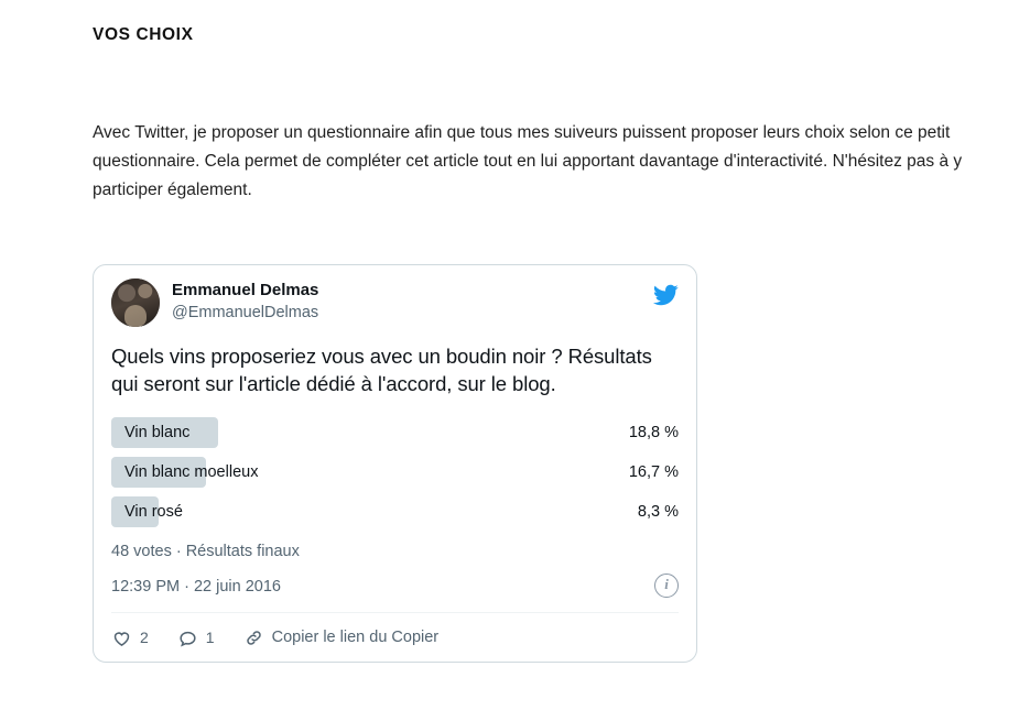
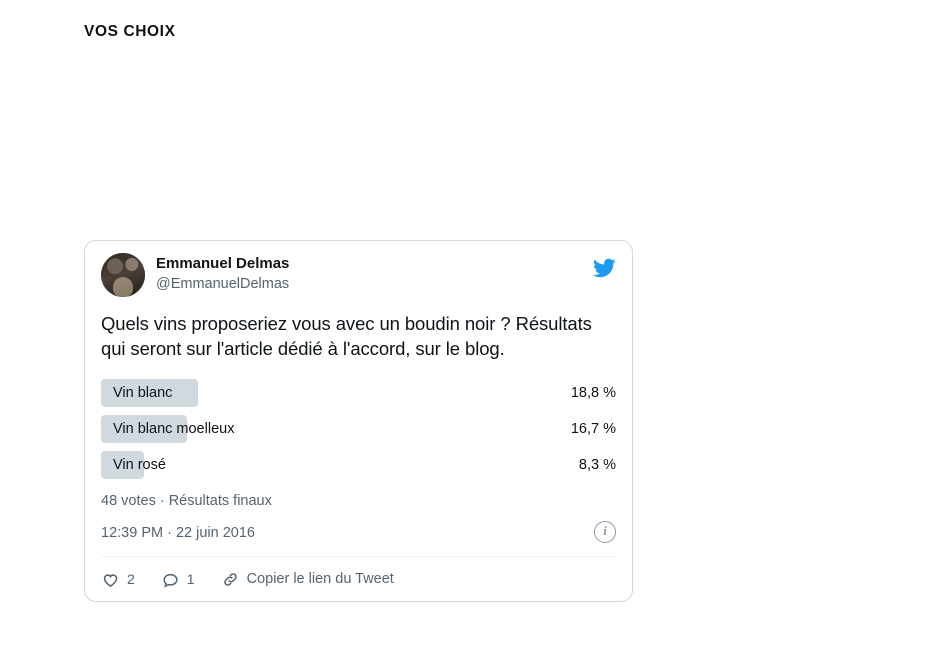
  VOS CHOIX
- Avec Twitter, je proposer un questionnaire afin que tous mes suiveurs puissent proposer leurs choix selon ce petit questionnaire. Cela permet de compléter cet article tout en lui apportant davantage d'interactivité. N'hésitez pas à y participer également.
  Emmanuel Delmas
  @EmmanuelDelmas
  Quels vins proposeriez vous avec un boudin noir ? Résultats qui seront sur l'article dédié à l'accord, sur le blog.
  Vin blanc
  18,8 %
  Vin blanc moelleux
  16,7 %
  Vin rosé
  8,3 %
  48 votes · Résultats finaux
  12:39 PM · 22 juin 2016
  i
  2
  1
- Copier le lien du Copier
+ Copier le lien du Tweet
